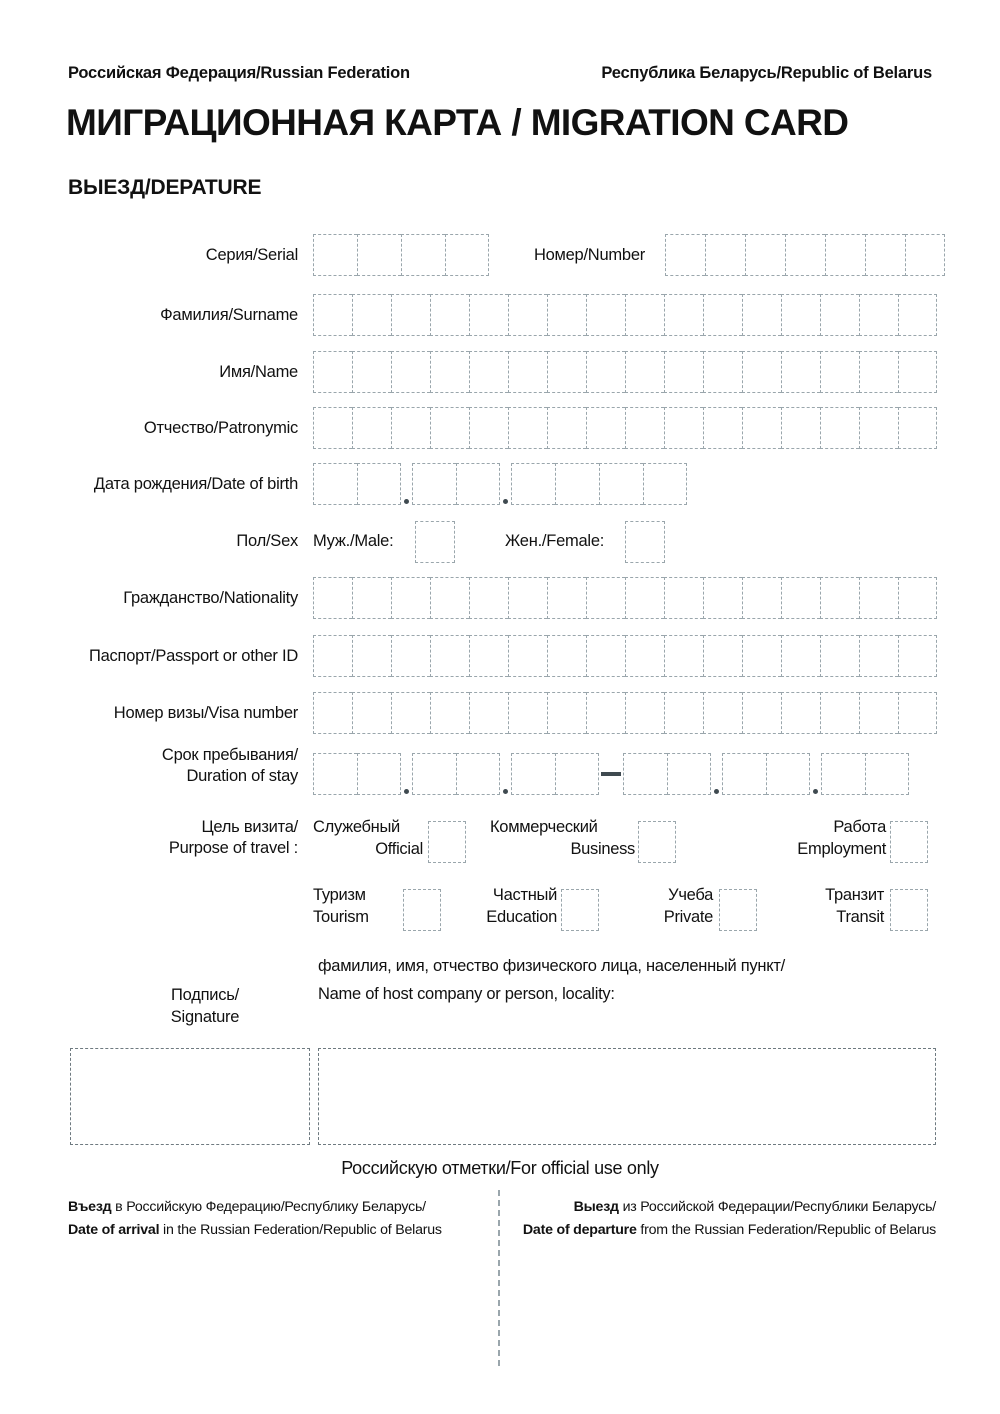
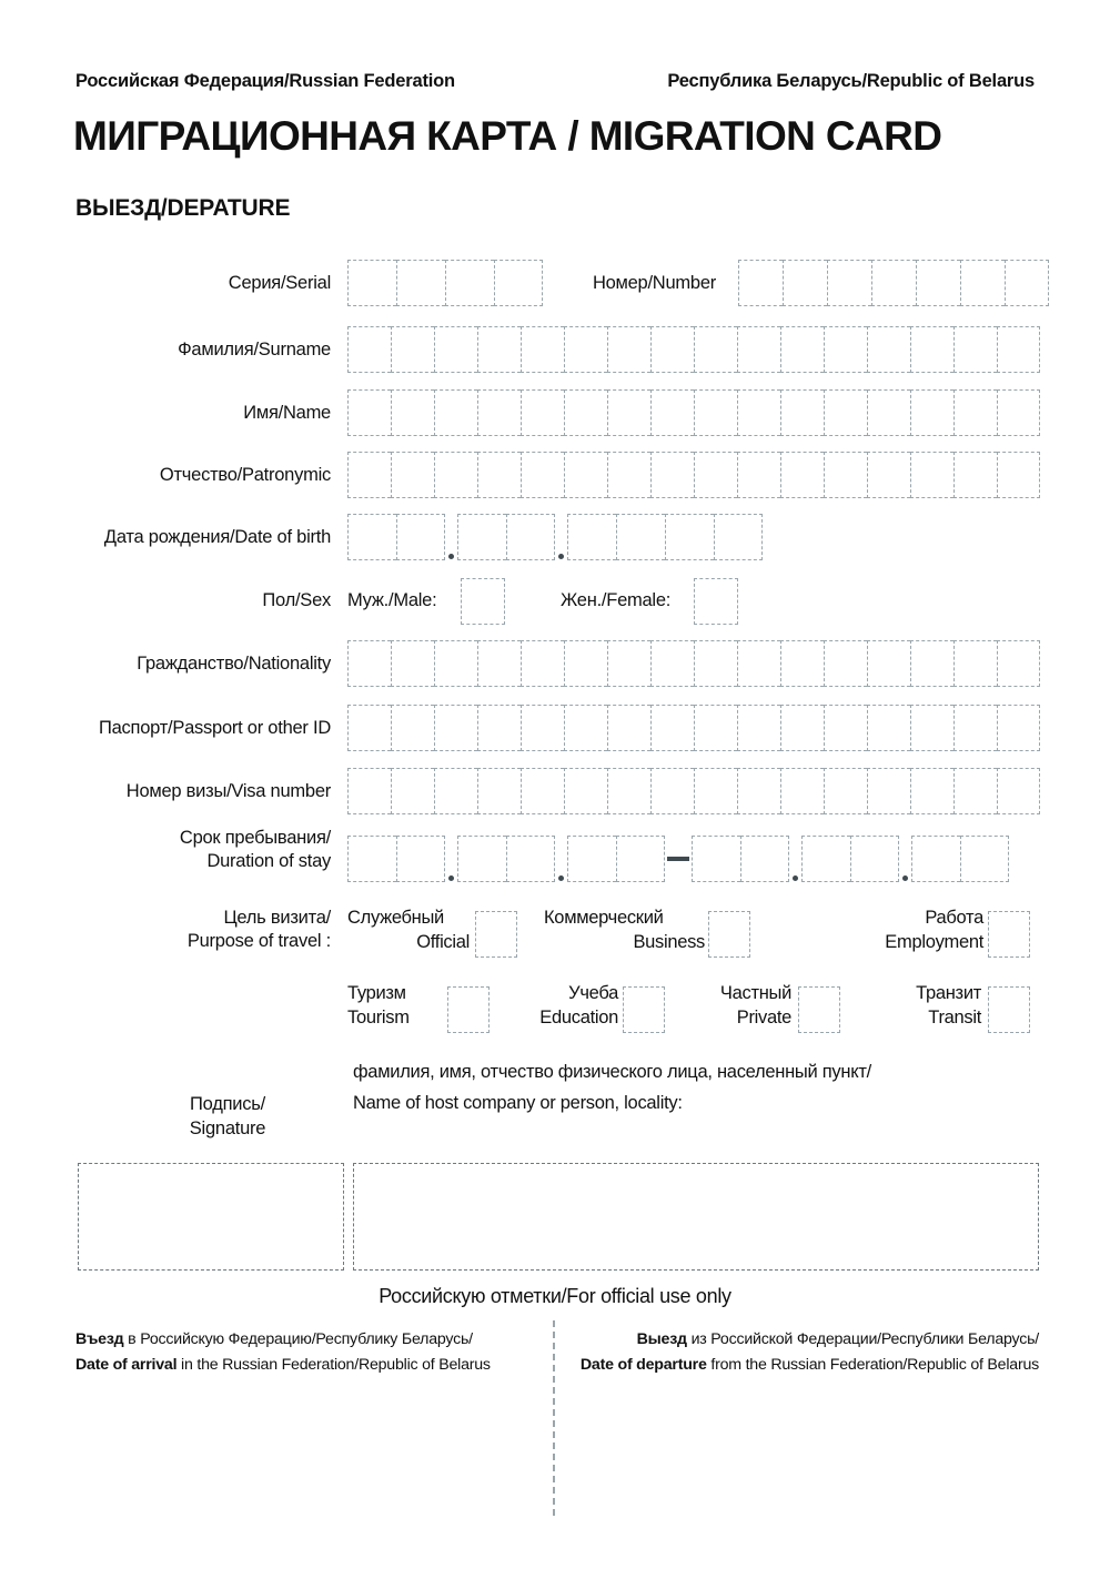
  Российская Федерация/Russian Federation
  Республика Беларусь/Republic of Belarus
  МИГРАЦИОННАЯ КАРТА / MIGRATION CARD
  ВЫЕЗД/DEPATURE
  Серия/Serial
  Номер/Number
  Фамилия/Surname
  Имя/Name
  Отчество/Patronymic
  Дата рождения/Date of birth
  Пол/Sex
  Муж./Male:
  Жен./Female:
  Гражданство/Nationality
  Паспорт/Passport or other ID
  Номер визы/Visa number
  Срок пребывания/
  Duration of stay
  Цель визита/
  Purpose of travel :
  Служебный
  Official
  Коммерческий
  Business
  Работа
  Employment
  Туризм
  Tourism
- Частный
+ Учеба
  Education
- Учеба
+ Частный
  Private
  Транзит
  Transit
  Подпись/
  Signature
  фамилия, имя, отчество физического лица, населенный пункт/
  Name of host company or person, locality:
  Российскую отметки/For official use only
  Въезд в Российскую Федерацию/Республику Беларусь/
  Date of arrival in the Russian Federation/Republic of Belarus
  Выезд из Российской Федерации/Республики Беларусь/
  Date of departure from the Russian Federation/Republic of Belarus
